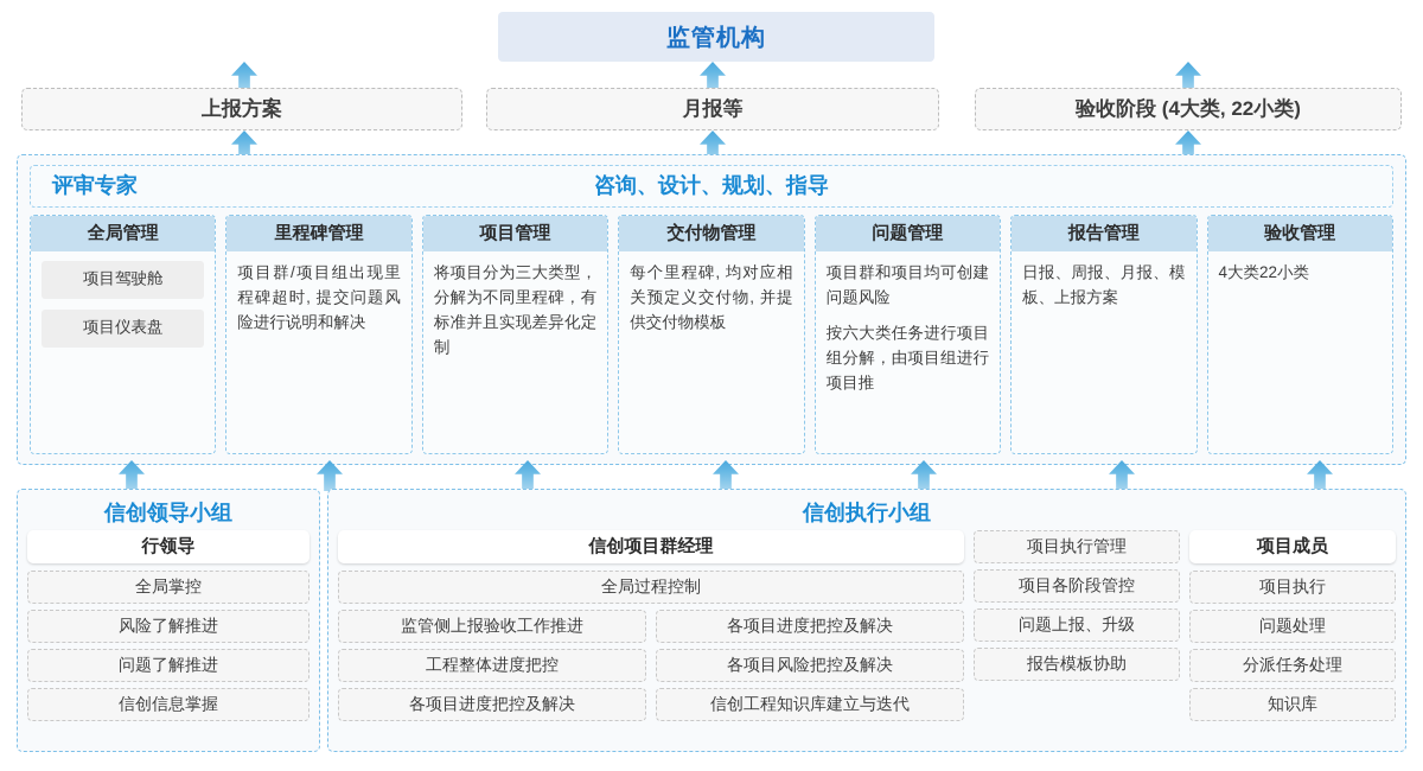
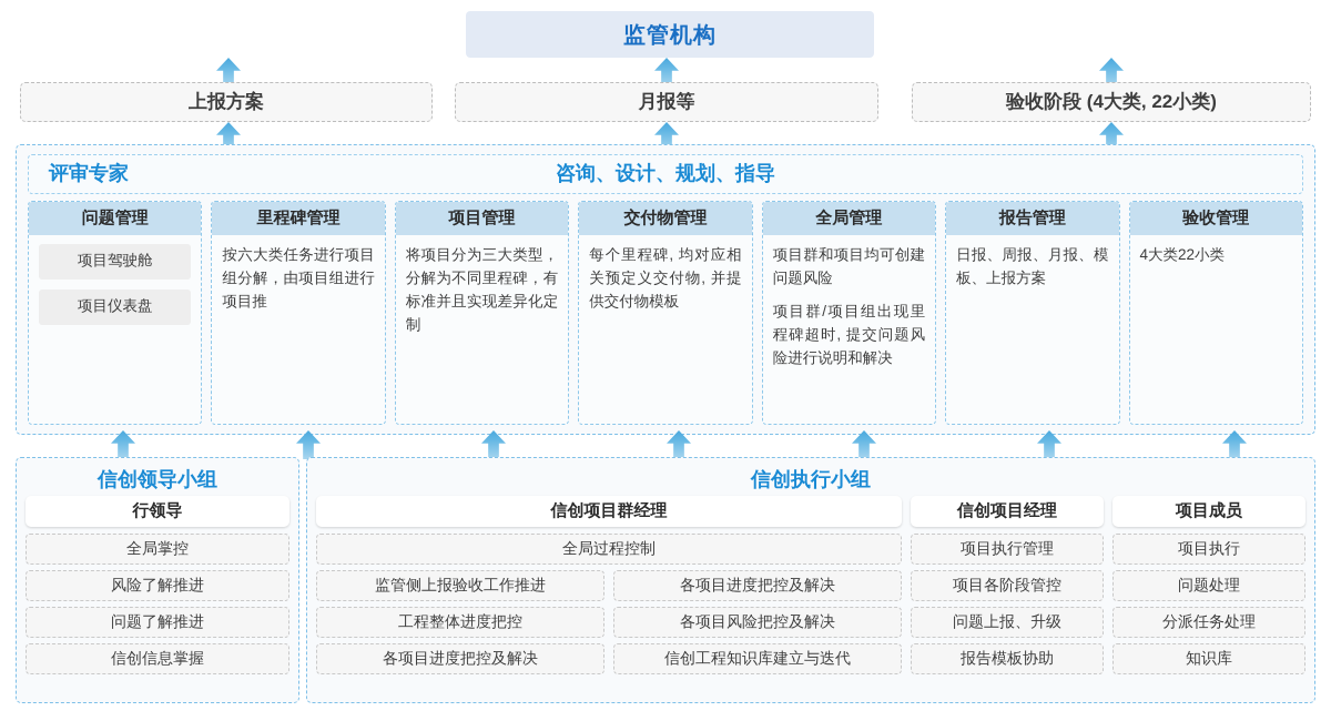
  监管机构
  上报方案
  月报等
  验收阶段 (4大类, 22小类)
  评审专家
  咨询、设计、规划、指导
- 全局管理
+ 问题管理
  项目驾驶舱
  项目仪表盘
  里程碑管理
- 项目群/项目组出现里程碑超时, 提交问题风险进行说明和解决
+ 按六大类任务进行项目组分解，由项目组进行项目推
  项目管理
  将项目分为三大类型，分解为不同里程碑，有标准并且实现差异化定制
  交付物管理
  每个里程碑, 均对应相关预定义交付物, 并提供交付物模板
- 问题管理
+ 全局管理
  项目群和项目均可创建问题风险
- 按六大类任务进行项目组分解，由项目组进行项目推
+ 项目群/项目组出现里程碑超时, 提交问题风险进行说明和解决
  报告管理
  日报、周报、月报、模板、上报方案
  验收管理
  4大类22小类
  信创领导小组
  行领导
  全局掌控
  风险了解推进
  问题了解推进
  信创信息掌握
  信创执行小组
  信创项目群经理
  全局过程控制
  监管侧上报验收工作推进
  工程整体进度把控
  各项目进度把控及解决
  各项目进度把控及解决
  各项目风险把控及解决
  信创工程知识库建立与迭代
+ 信创项目经理
  项目执行管理
  项目各阶段管控
  问题上报、升级
  报告模板协助
  项目成员
  项目执行
  问题处理
  分派任务处理
  知识库
